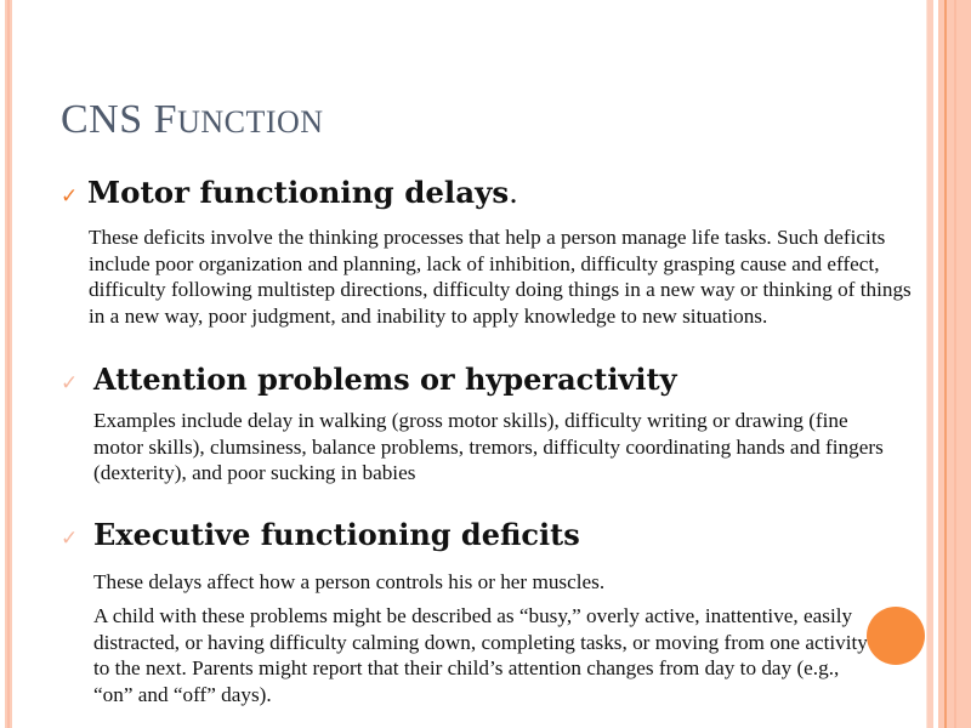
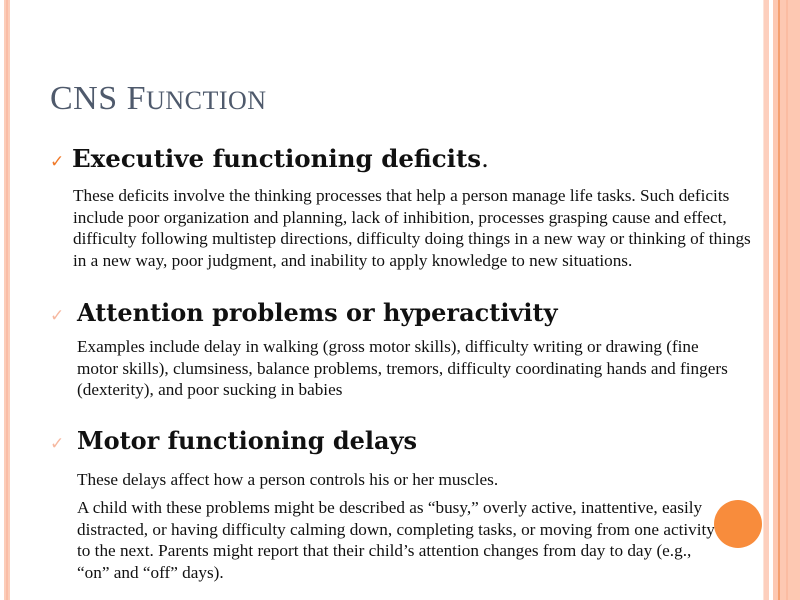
  CNS FUNCTION
  ✓
- Motor functioning delays.
+ Executive functioning deficits.
- These deficits involve the thinking processes that help a person manage life tasks. Such deficits include poor organization and planning, lack of inhibition, difficulty grasping cause and effect, difficulty following multistep directions, difficulty doing things in a new way or thinking of things in a new way, poor judgment, and inability to apply knowledge to new situations.
+ These deficits involve the thinking processes that help a person manage life tasks. Such deficits include poor organization and planning, lack of inhibition, processes grasping cause and effect, difficulty following multistep directions, difficulty doing things in a new way or thinking of things in a new way, poor judgment, and inability to apply knowledge to new situations.
  ✓
  Attention problems or hyperactivity
  Examples include delay in walking (gross motor skills), difficulty writing or drawing (fine motor skills), clumsiness, balance problems, tremors, difficulty coordinating hands and fingers (dexterity), and poor sucking in babies
  ✓
- Executive functioning deficits
+ Motor functioning delays
  These delays affect how a person controls his or her muscles.
  A child with these problems might be described as “busy,” overly active, inattentive, easily distracted, or having difficulty calming down, completing tasks, or moving from one activity to the next. Parents might report that their child’s attention changes from day to day (e.g., “on” and “off” days).
